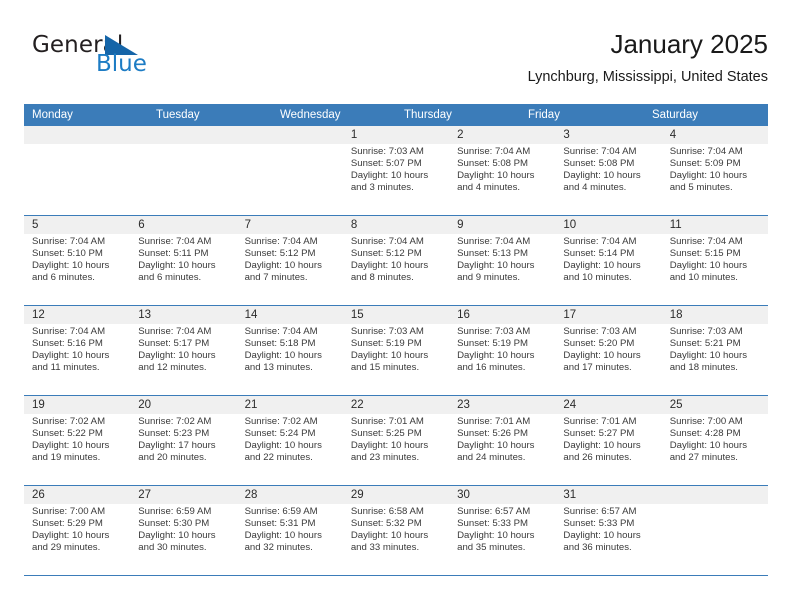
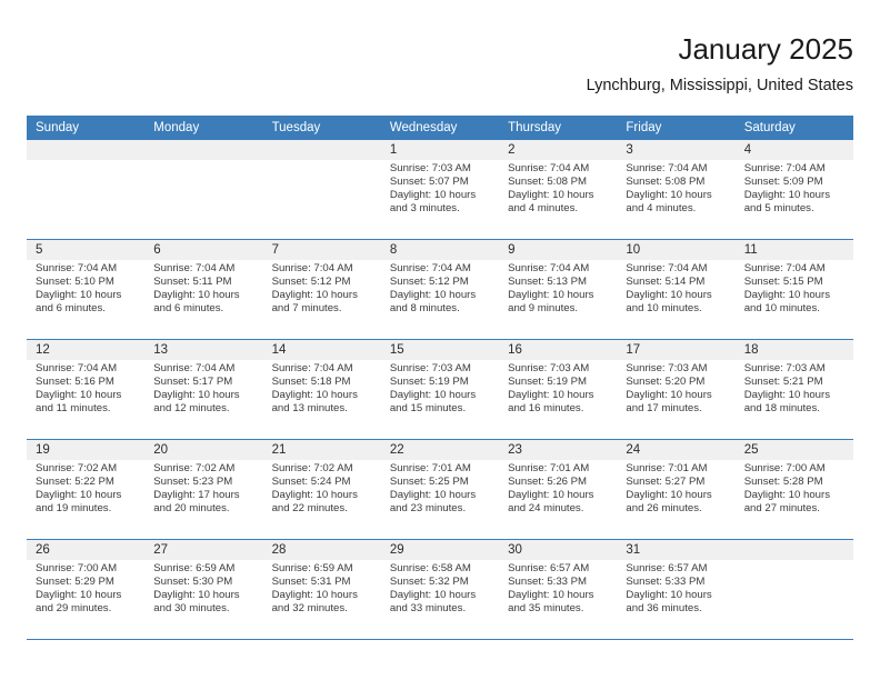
- General
- Blue
  January 2025
  Lynchburg, Mississippi, United States
+ Sunday
  Monday
  Tuesday
  Wednesday
  Thursday
  Friday
  Saturday
  1
  2
  3
  4
  Sunrise: 7:03 AM
  Sunset: 5:07 PM
  Daylight: 10 hours and 3 minutes.
  Sunrise: 7:04 AM
  Sunset: 5:08 PM
  Daylight: 10 hours and 4 minutes.
  Sunrise: 7:04 AM
  Sunset: 5:08 PM
  Daylight: 10 hours and 4 minutes.
  Sunrise: 7:04 AM
  Sunset: 5:09 PM
  Daylight: 10 hours and 5 minutes.
  5
  6
  7
  8
  9
  10
  11
  Sunrise: 7:04 AM
  Sunset: 5:10 PM
  Daylight: 10 hours and 6 minutes.
  Sunrise: 7:04 AM
  Sunset: 5:11 PM
  Daylight: 10 hours and 6 minutes.
  Sunrise: 7:04 AM
  Sunset: 5:12 PM
  Daylight: 10 hours and 7 minutes.
  Sunrise: 7:04 AM
  Sunset: 5:12 PM
  Daylight: 10 hours and 8 minutes.
  Sunrise: 7:04 AM
  Sunset: 5:13 PM
  Daylight: 10 hours and 9 minutes.
  Sunrise: 7:04 AM
  Sunset: 5:14 PM
  Daylight: 10 hours and 10 minutes.
  Sunrise: 7:04 AM
  Sunset: 5:15 PM
  Daylight: 10 hours and 10 minutes.
  12
  13
  14
  15
  16
  17
  18
  Sunrise: 7:04 AM
  Sunset: 5:16 PM
  Daylight: 10 hours and 11 minutes.
  Sunrise: 7:04 AM
  Sunset: 5:17 PM
  Daylight: 10 hours and 12 minutes.
  Sunrise: 7:04 AM
  Sunset: 5:18 PM
  Daylight: 10 hours and 13 minutes.
  Sunrise: 7:03 AM
  Sunset: 5:19 PM
  Daylight: 10 hours and 15 minutes.
  Sunrise: 7:03 AM
  Sunset: 5:19 PM
  Daylight: 10 hours and 16 minutes.
  Sunrise: 7:03 AM
  Sunset: 5:20 PM
  Daylight: 10 hours and 17 minutes.
  Sunrise: 7:03 AM
  Sunset: 5:21 PM
  Daylight: 10 hours and 18 minutes.
  19
  20
  21
  22
  23
  24
  25
  Sunrise: 7:02 AM
  Sunset: 5:22 PM
  Daylight: 10 hours and 19 minutes.
  Sunrise: 7:02 AM
  Sunset: 5:23 PM
  Daylight: 17 hours and 20 minutes.
  Sunrise: 7:02 AM
  Sunset: 5:24 PM
  Daylight: 10 hours and 22 minutes.
  Sunrise: 7:01 AM
  Sunset: 5:25 PM
  Daylight: 10 hours and 23 minutes.
  Sunrise: 7:01 AM
  Sunset: 5:26 PM
  Daylight: 10 hours and 24 minutes.
  Sunrise: 7:01 AM
  Sunset: 5:27 PM
  Daylight: 10 hours and 26 minutes.
  Sunrise: 7:00 AM
- Sunset: 4:28 PM
+ Sunset: 5:28 PM
  Daylight: 10 hours and 27 minutes.
  26
  27
  28
  29
  30
  31
  Sunrise: 7:00 AM
  Sunset: 5:29 PM
  Daylight: 10 hours and 29 minutes.
  Sunrise: 6:59 AM
  Sunset: 5:30 PM
  Daylight: 10 hours and 30 minutes.
  Sunrise: 6:59 AM
  Sunset: 5:31 PM
  Daylight: 10 hours and 32 minutes.
  Sunrise: 6:58 AM
  Sunset: 5:32 PM
  Daylight: 10 hours and 33 minutes.
  Sunrise: 6:57 AM
  Sunset: 5:33 PM
  Daylight: 10 hours and 35 minutes.
  Sunrise: 6:57 AM
  Sunset: 5:33 PM
  Daylight: 10 hours and 36 minutes.
